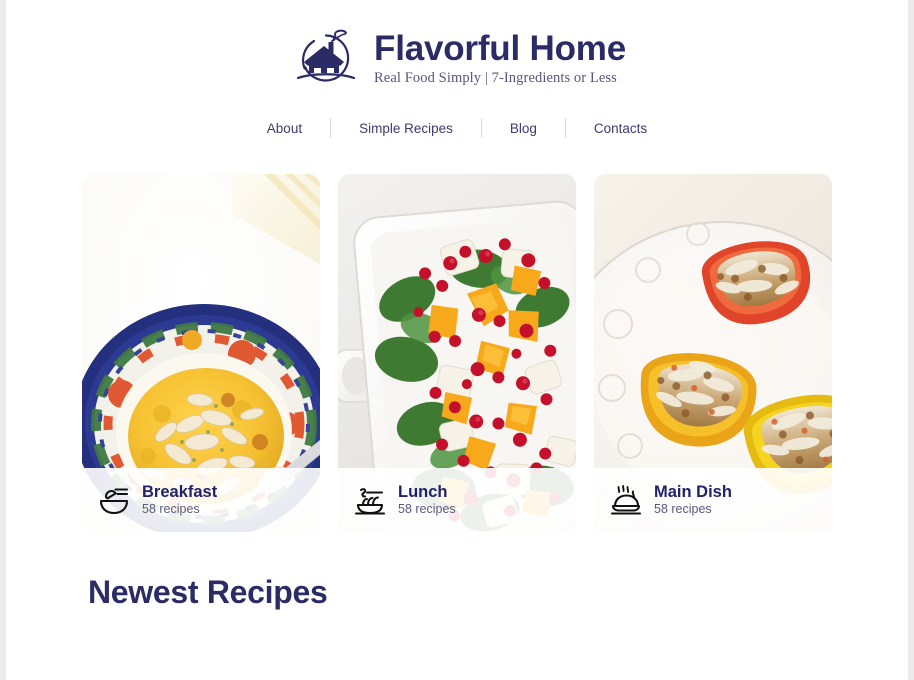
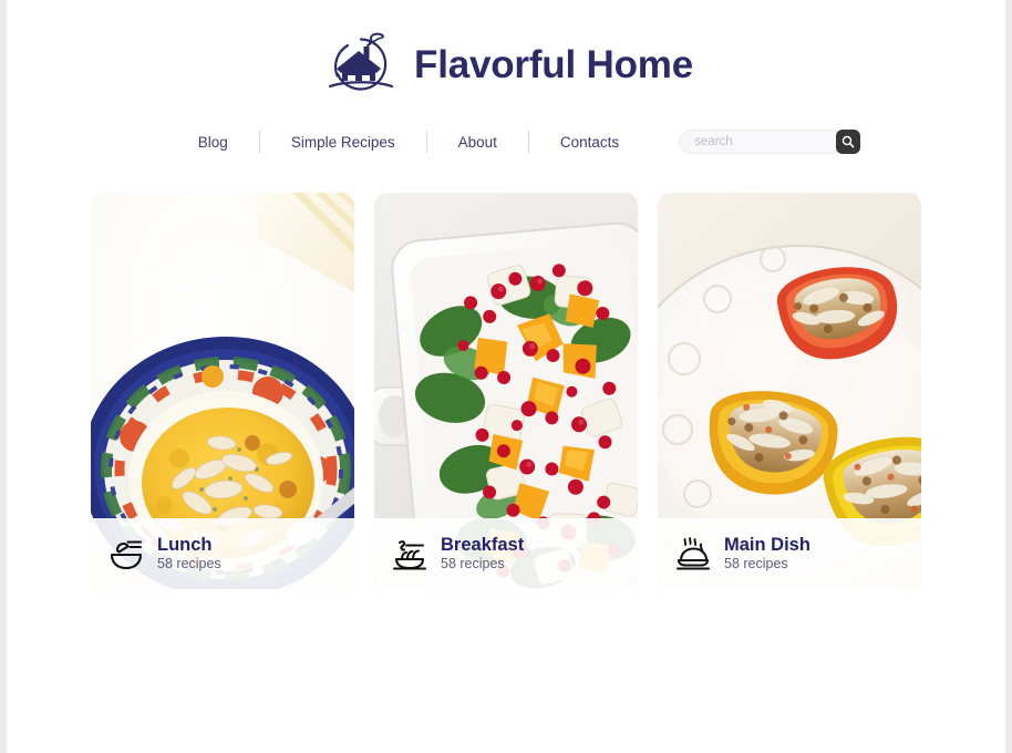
  Flavorful Home
- Real Food Simply | 7-Ingredients or Less
- About
+ Blog
  Simple Recipes
- Blog
+ About
  Contacts
+ search
- Breakfast
+ Lunch
  58 recipes
- Lunch
+ Breakfast
  58 recipes
  Main Dish
  58 recipes
- Newest Recipes
